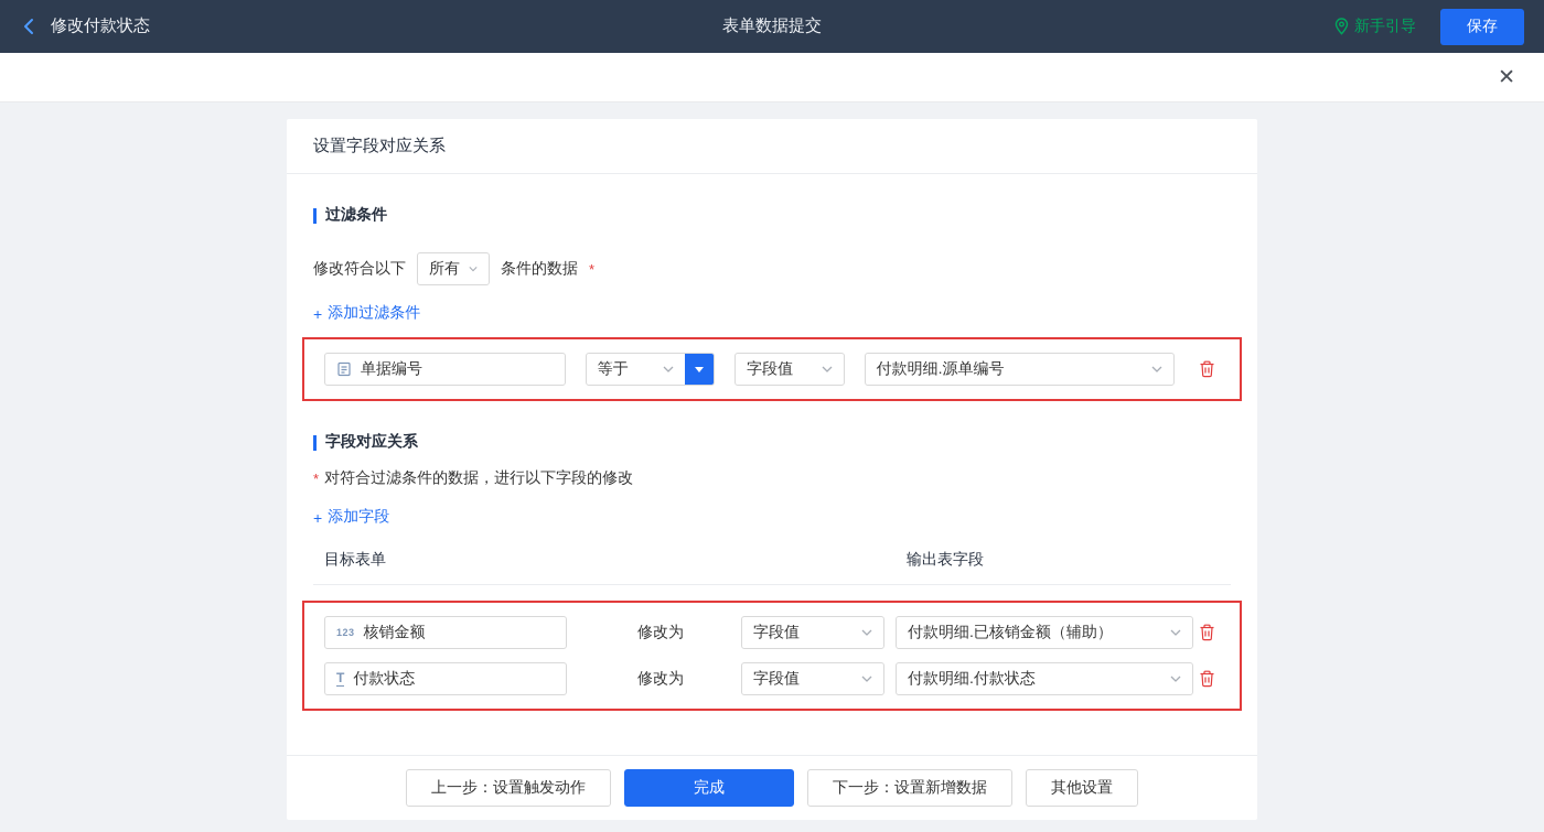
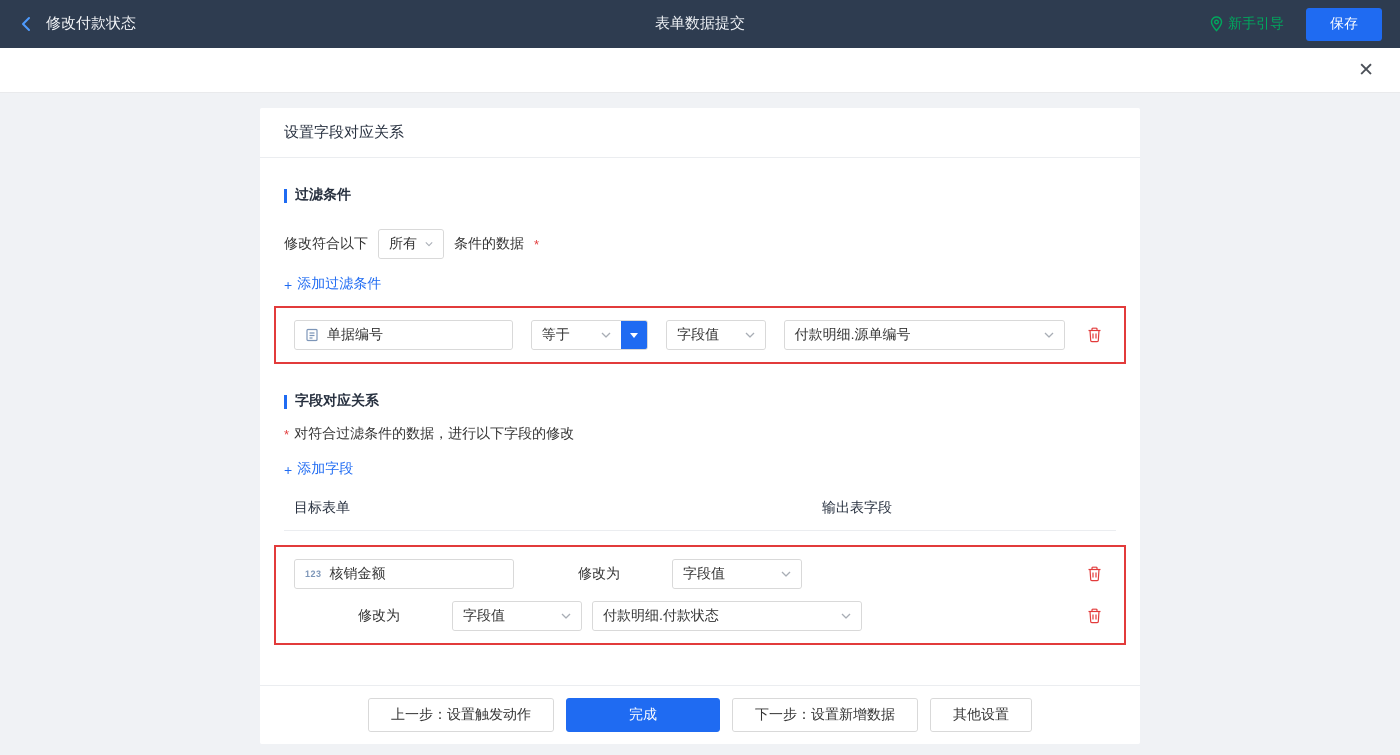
  修改付款状态
  表单数据提交
  新手引导
  保存
  ✕
  设置字段对应关系
  过滤条件
  修改符合以下
  所有
  条件的数据
  *
  +
  添加过滤条件
  单据编号
  等于
  字段值
  付款明细.源单编号
  字段对应关系
  *
  对符合过滤条件的数据，进行以下字段的修改
  +
  添加字段
  目标表单
  输出表字段
  123
  核销金额
  修改为
  字段值
- 付款明细.已核销金额（辅助）
- T
- 付款状态
  修改为
  字段值
  付款明细.付款状态
  上一步：设置触发动作
  完成
  下一步：设置新增数据
  其他设置
